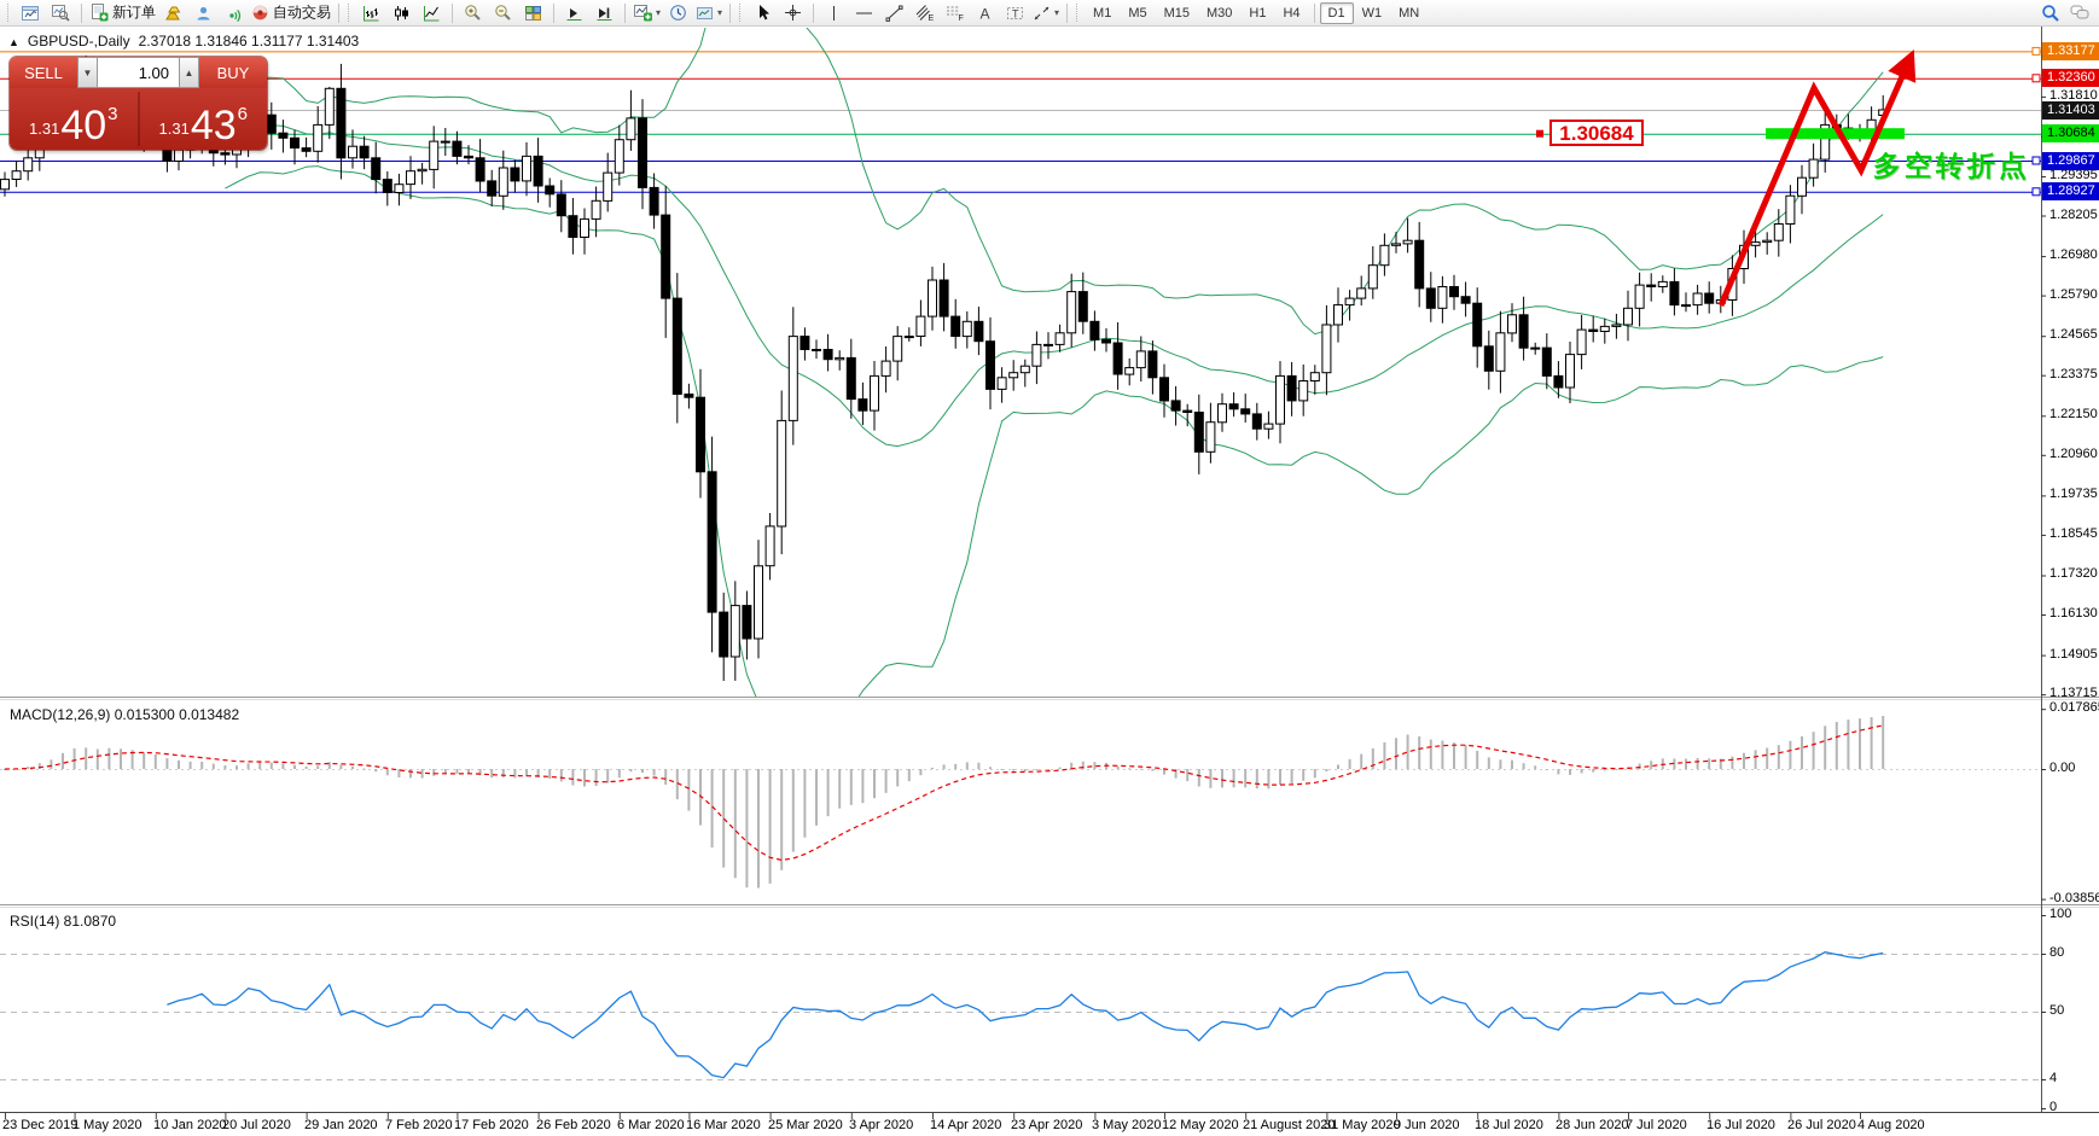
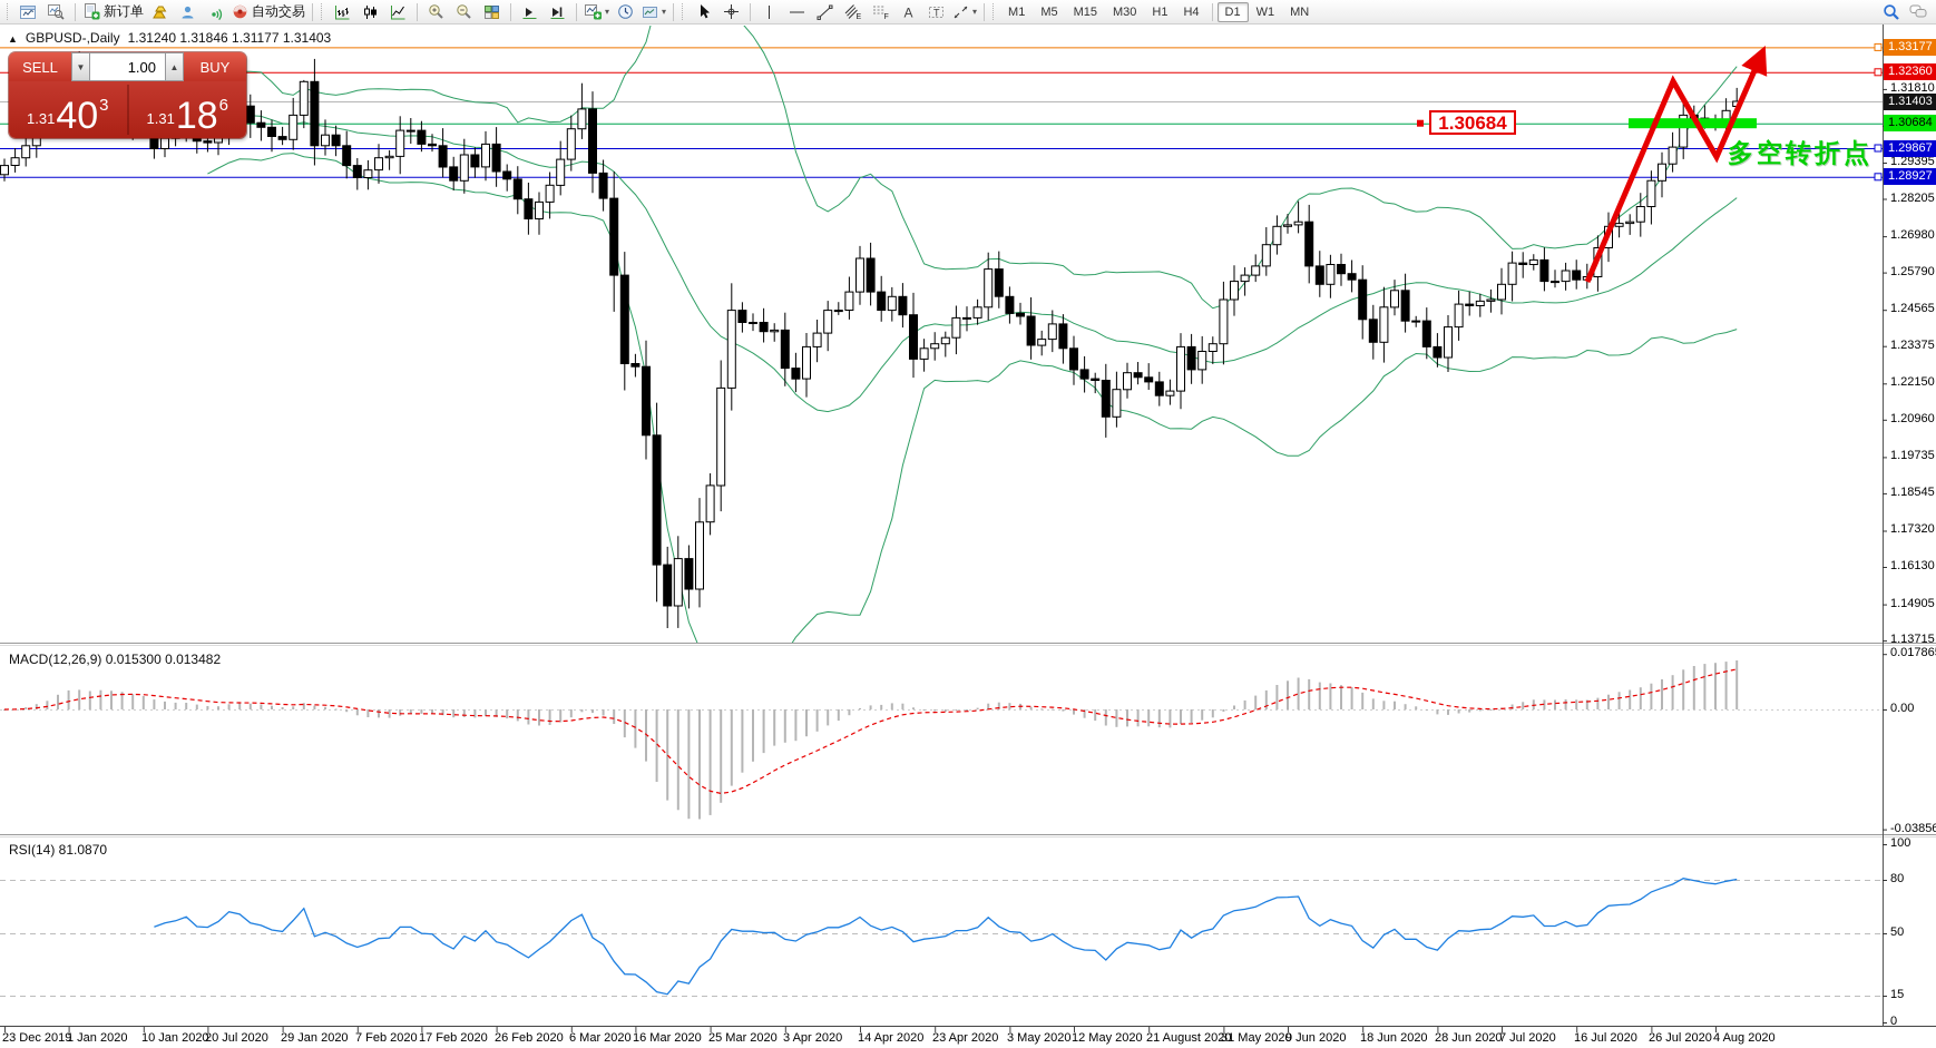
  新订单
  自动交易
  ▾
  ▾
  A
  T
  ▾
  M1
  M5
  M15
  M30
  H1
  H4
  D1
  W1
  MN
  ▲
  GBPUSD-,Daily
- 2.37018 1.31846 1.31177 1.31403
+ 1.31240 1.31846 1.31177 1.31403
  SELL
  ▼
  1.00
  ▲
  BUY
  1.31
  40
  3
  1.31
- 43
+ 18
  6
  MACD(12,26,9) 0.015300 0.013482
  RSI(14) 81.0870
  1.31810
  1.29395
  1.28205
  1.26980
  1.25790
  1.24565
  1.23375
  1.22150
  1.20960
  1.19735
  1.18545
  1.17320
  1.16130
  1.14905
  1.13715
  0.01786
  0.00
  -0.03856
  100
  80
  50
- 4
+ 15
  0
  1.33177
  1.32360
  1.31403
  1.30684
  1.29867
  1.28927
  23 Dec 2019
- 1 May 2020
+ 1 Jan 2020
  10 Jan 2020
  20 Jul 2020
  29 Jan 2020
  7 Feb 2020
  17 Feb 2020
  26 Feb 2020
  6 Mar 2020
  16 Mar 2020
  25 Mar 2020
  3 Apr 2020
  14 Apr 2020
  23 Apr 2020
  3 May 2020
  12 May 2020
  21 August 2020
  31 May 2020
  9 Jun 2020
- 18 Jul 2020
+ 18 Jun 2020
  28 Jun 2020
  7 Jul 2020
  16 Jul 2020
  26 Jul 2020
  4 Aug 2020
  1.30684
  多空转折点
